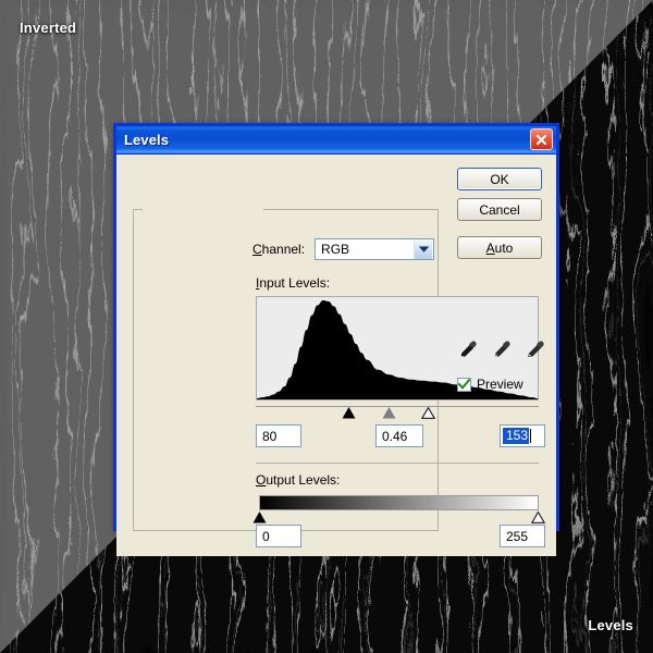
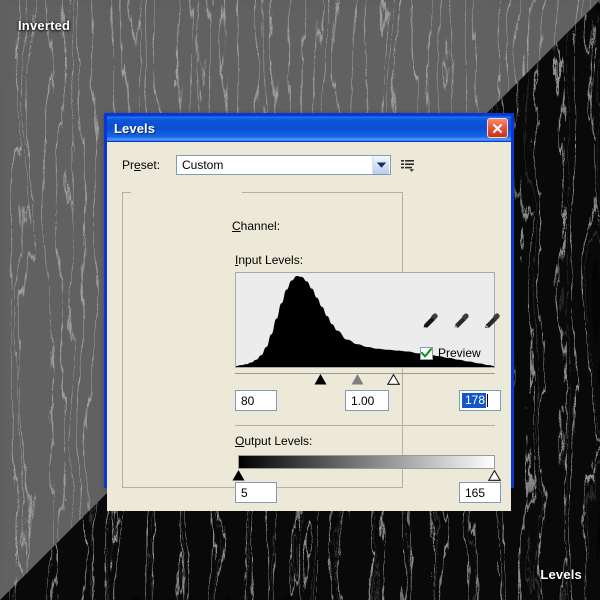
  Inverted
  Levels
  Levels
+ Preset:
+ Custom
  Channel:
- RGB
  Input Levels:
  80
- 0.46
+ 1.00
- 153
+ 178
  Output Levels:
- 0
+ 5
- 255
+ 165
- OK
- Cancel
- A
- uto
  Preview
